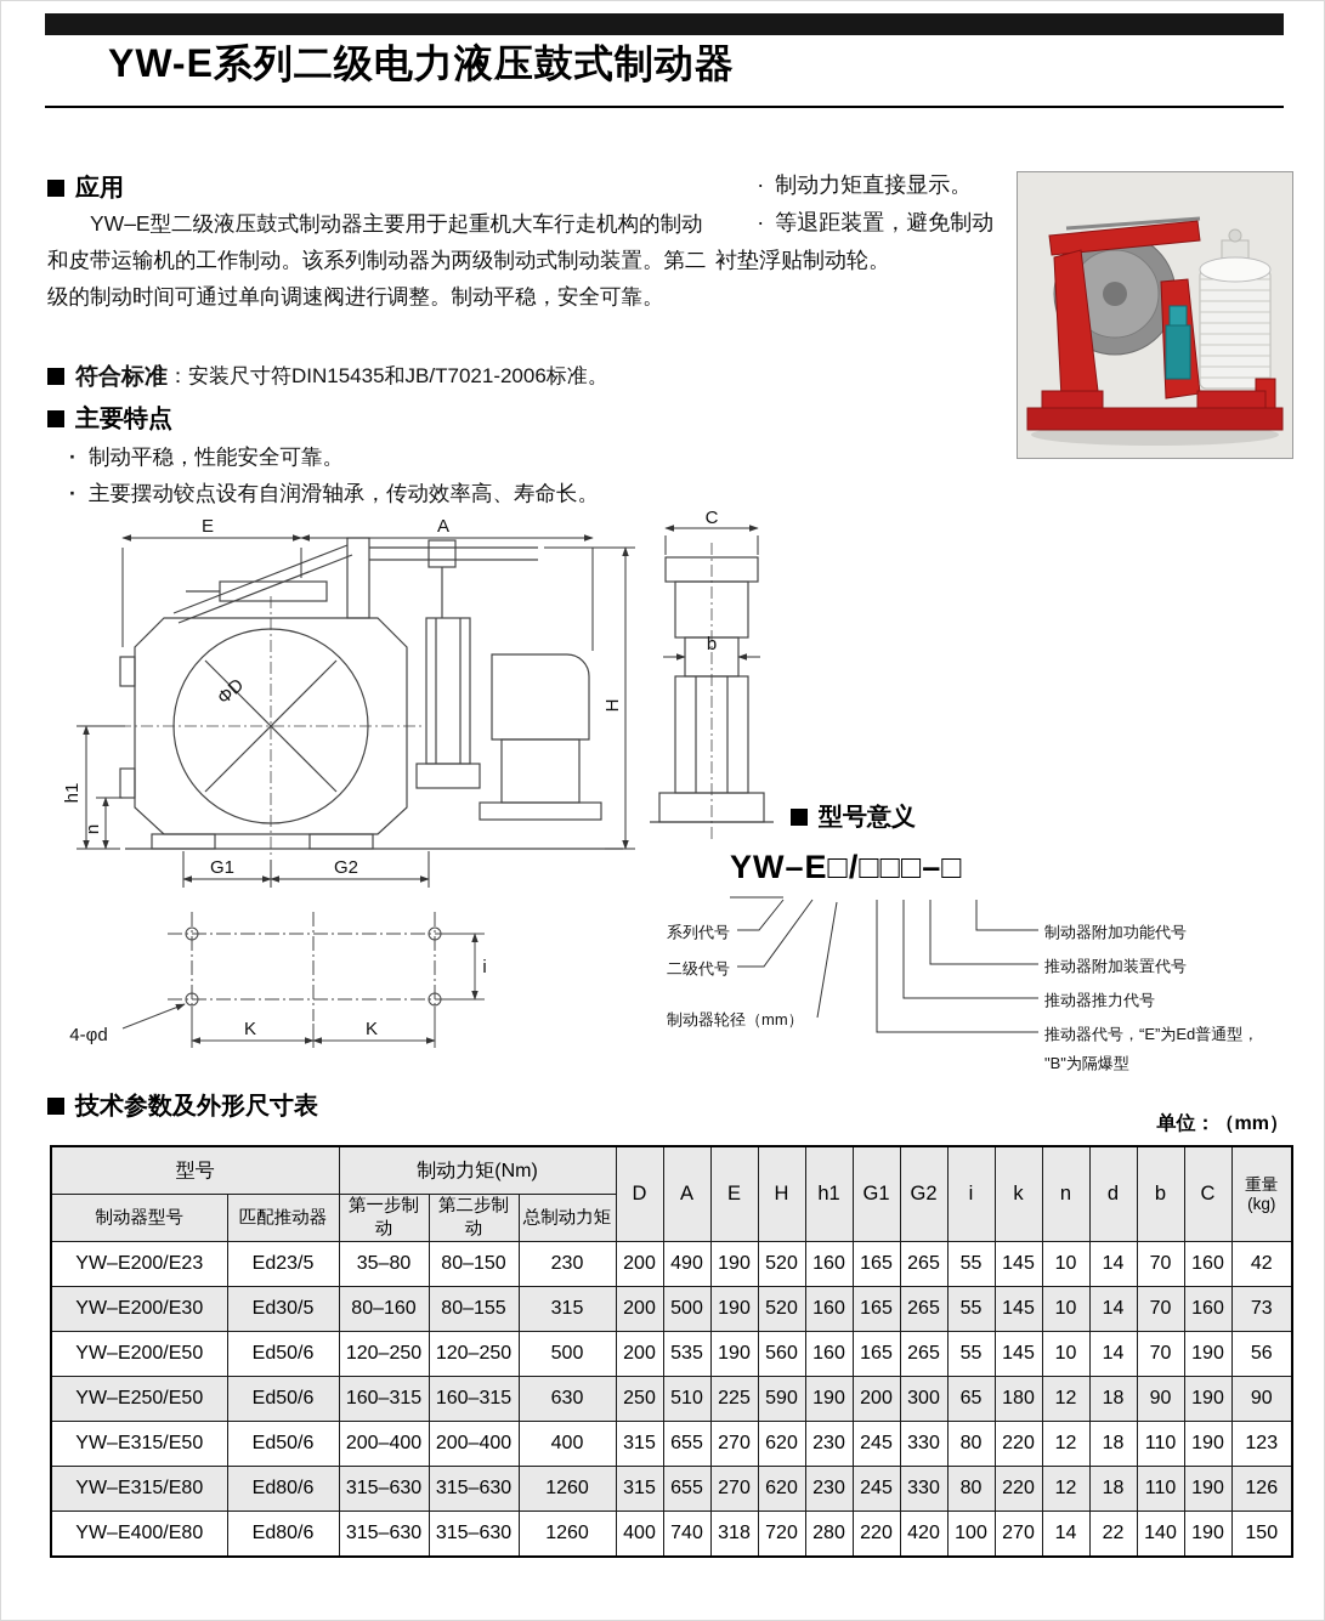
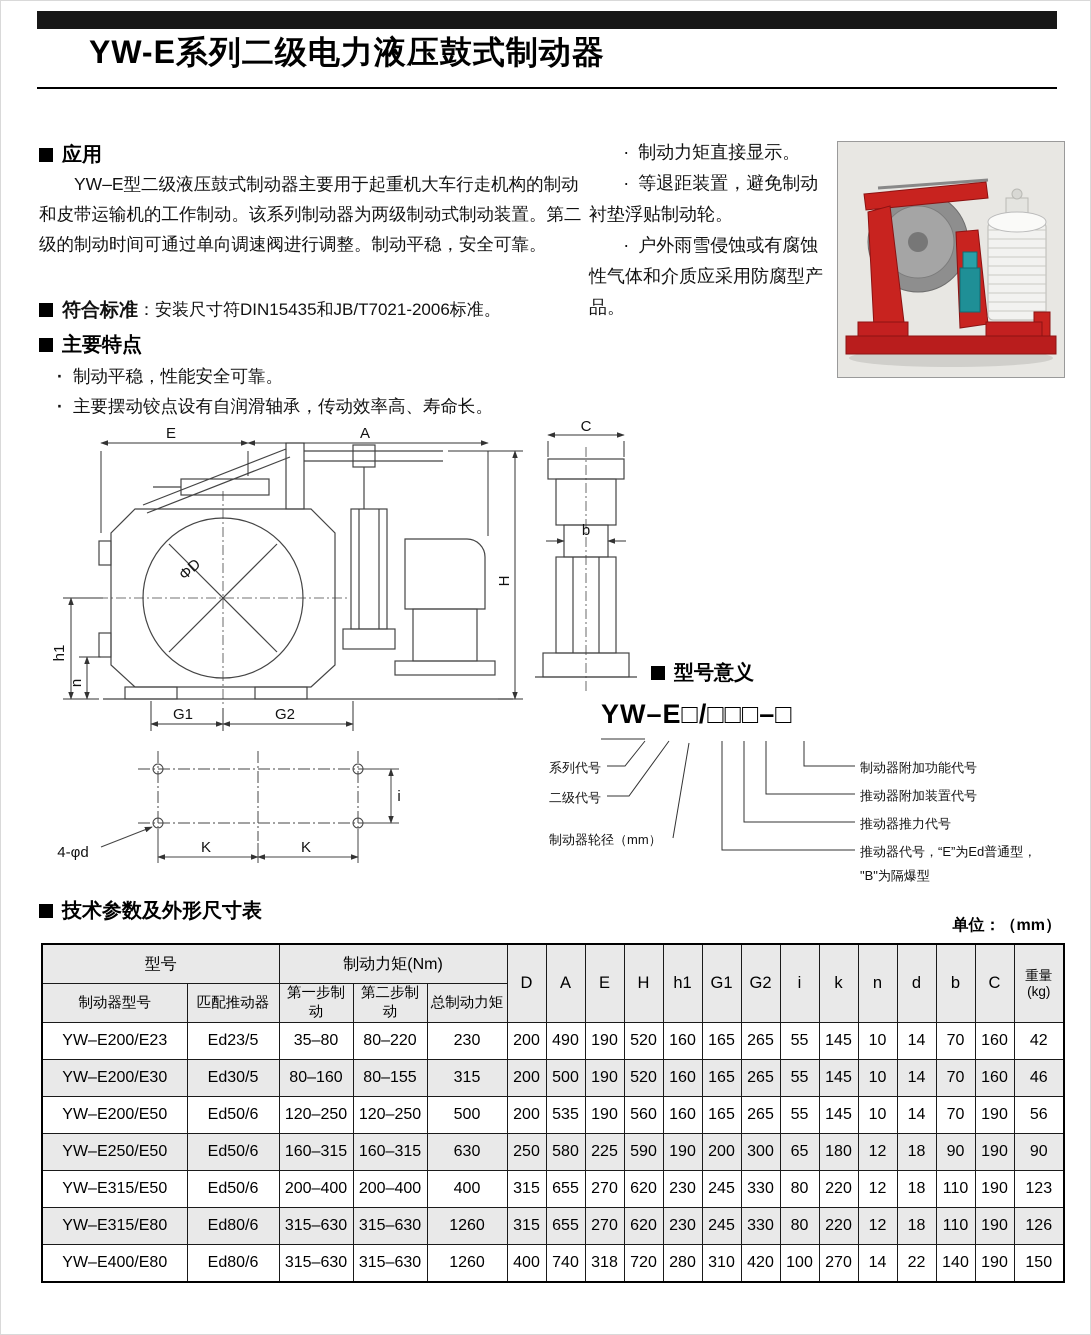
  YW-E系列二级电力液压鼓式制动器
  应用
  YW–E型二级液压鼓式制动器主要用于起重机大车行走机构的制动和皮带运输机的工作制动。该系列制动器为两级制动式制动装置。第二级的制动时间可通过单向调速阀进行调整。制动平稳，安全可靠。
  符合标准
  ：安装尺寸符DIN15435和JB/T7021-2006标准。
  主要特点
  制动平稳，性能安全可靠。
  主要摆动铰点设有自润滑轴承，传动效率高、寿命长。
  制动力矩直接显示。
  等退距装置，避免制动衬垫浮贴制动轮。
+ 户外雨雪侵蚀或有腐蚀性气体和介质应采用防腐型产品。
  E
  A
  C
  G1
  G2
  b
  K
  K
  4-φd
  i
  型号意义
  YW–E□/□□□–□
  系列代号
  二级代号
  制动器轮径（mm）
  制动器附加功能代号
  推动器附加装置代号
  推动器推力代号
  推动器代号，“E”为Ed普通型，
  "B"为隔爆型
  技术参数及外形尺寸表
  单位：（mm）
  型号	制动力矩(Nm)	D	A	E	H	h1	G1	G2	i	k	n	d	b	C	重量 (kg)
  制动器型号	匹配推动器	第一步制动	第二步制动	总制动力矩
- YW–E200/E23	Ed23/5	35–80	80–150	230	200	490	190	520	160	165	265	55	145	10	14	70	160	42
+ YW–E200/E23	Ed23/5	35–80	80–220	230	200	490	190	520	160	165	265	55	145	10	14	70	160	42
- YW–E200/E30	Ed30/5	80–160	80–155	315	200	500	190	520	160	165	265	55	145	10	14	70	160	73
+ YW–E200/E30	Ed30/5	80–160	80–155	315	200	500	190	520	160	165	265	55	145	10	14	70	160	46
  YW–E200/E50	Ed50/6	120–250	120–250	500	200	535	190	560	160	165	265	55	145	10	14	70	190	56
- YW–E250/E50	Ed50/6	160–315	160–315	630	250	510	225	590	190	200	300	65	180	12	18	90	190	90
+ YW–E250/E50	Ed50/6	160–315	160–315	630	250	580	225	590	190	200	300	65	180	12	18	90	190	90
  YW–E315/E50	Ed50/6	200–400	200–400	400	315	655	270	620	230	245	330	80	220	12	18	110	190	123
  YW–E315/E80	Ed80/6	315–630	315–630	1260	315	655	270	620	230	245	330	80	220	12	18	110	190	126
- YW–E400/E80	Ed80/6	315–630	315–630	1260	400	740	318	720	280	220	420	100	270	14	22	140	190	150
+ YW–E400/E80	Ed80/6	315–630	315–630	1260	400	740	318	720	280	310	420	100	270	14	22	140	190	150
